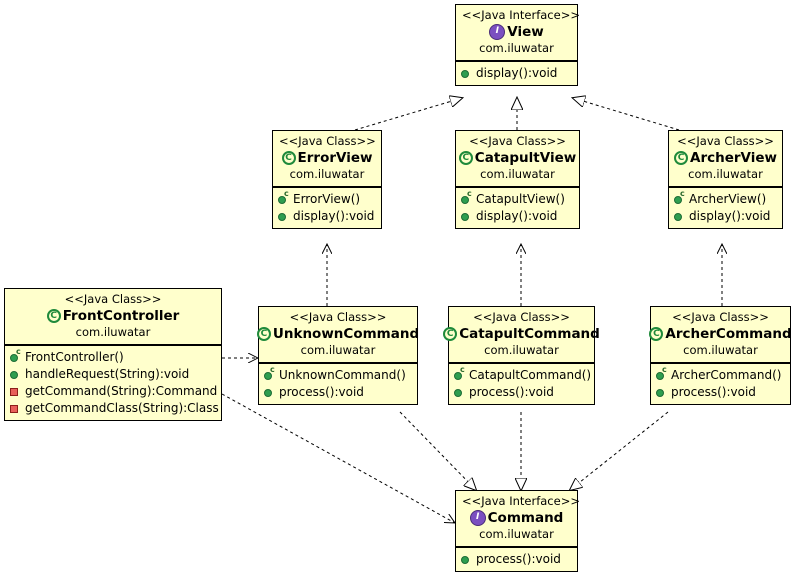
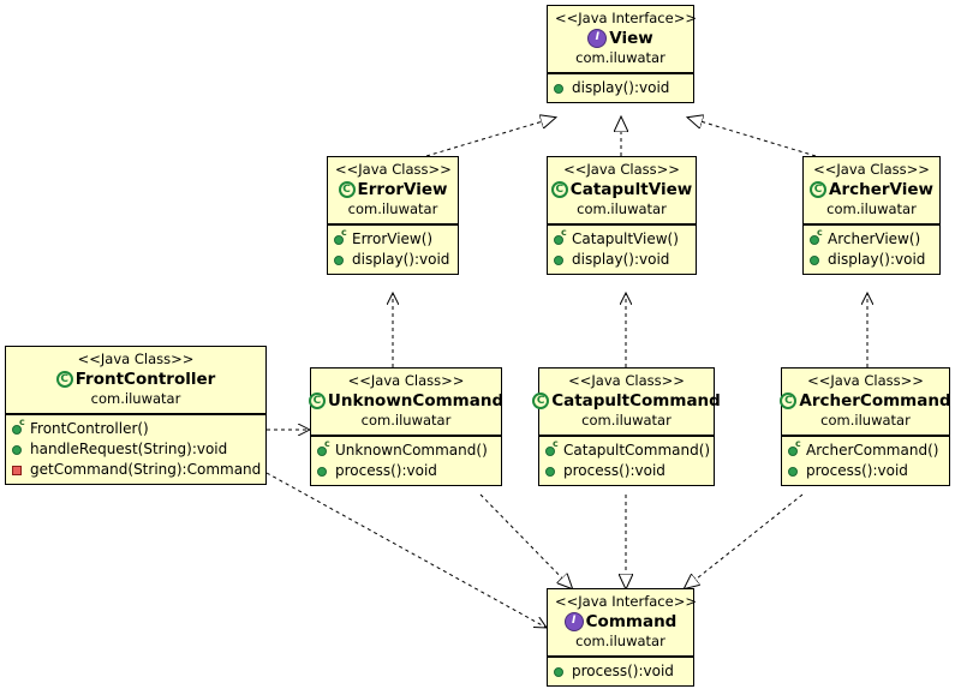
  <<Java Interface>>
  I
  View
  com.iluwatar
  display():void
  <<Java Class>>
  C
  ErrorView
  com.iluwatar
  c
  ErrorView()
  display():void
  <<Java Class>>
  C
  CatapultView
  com.iluwatar
  c
  CatapultView()
  display():void
  <<Java Class>>
  C
  ArcherView
  com.iluwatar
  c
  ArcherView()
  display():void
  <<Java Class>>
  C
  FrontController
  com.iluwatar
  c
  FrontController()
  handleRequest(String):void
  getCommand(String):Command
- getCommandClass(String):Class
  <<Java Class>>
  C
  UnknownCommand
  com.iluwatar
  c
  UnknownCommand()
  process():void
  <<Java Class>>
  C
  CatapultCommand
  com.iluwatar
  c
  CatapultCommand()
  process():void
  <<Java Class>>
  C
  ArcherCommand
  com.iluwatar
  c
  ArcherCommand()
  process():void
  <<Java Interface>>
  I
  Command
  com.iluwatar
  process():void
